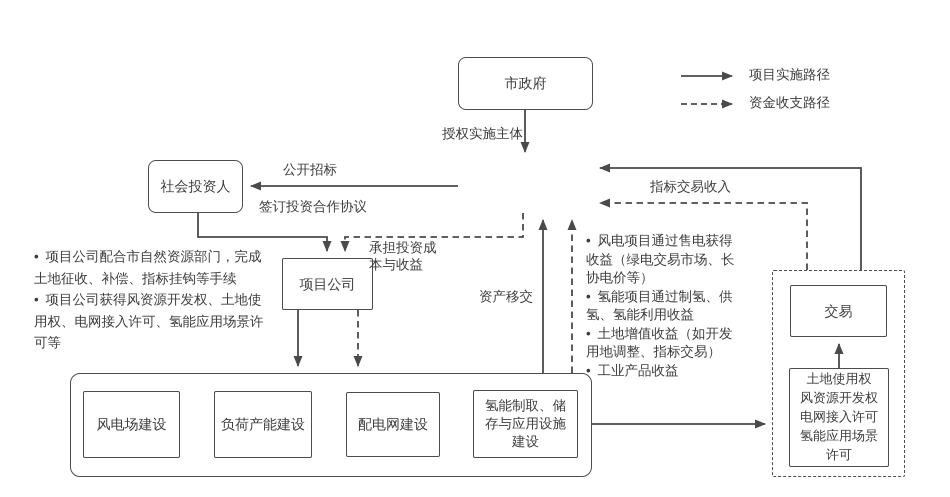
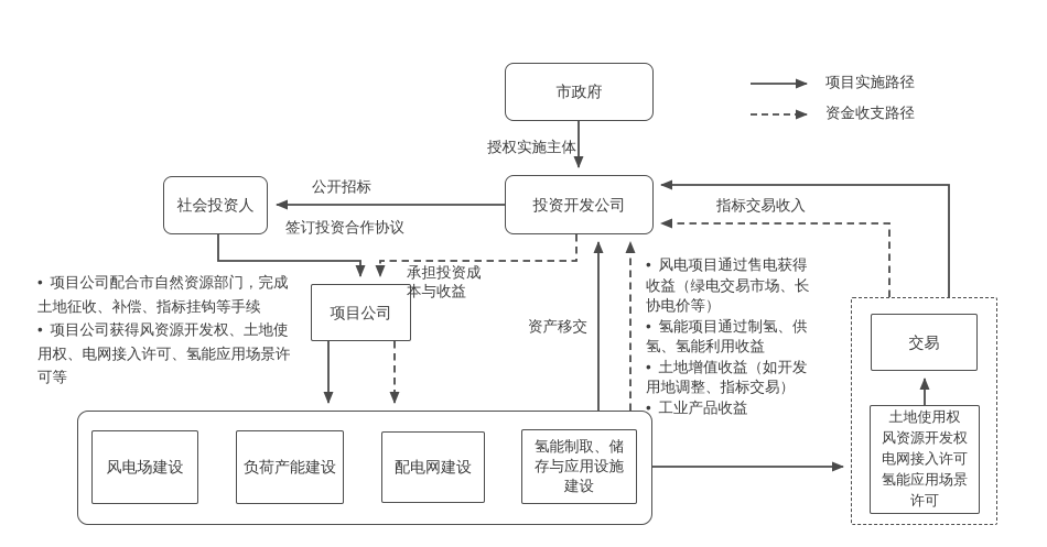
  项目实施路径
  资金收支路径
  市政府
+ 投资开发公司
  社会投资人
  项目公司
  风电场建设
  负荷产能建设
  配电网建设
  氢能制取、储存与应用设施建设
  交易
  土地使用权
  风资源开发权
  电网接入许可
  氢能应用场景
  许可
  授权实施主体
  公开招标
  签订投资合作协议
  承担投资成
  本与收益
  资产移交
  指标交易收入
  项目公司配合市自然资源部门，完成土地征收、补偿、指标挂钩等手续
  项目公司获得风资源开发权、土地使用权、电网接入许可、氢能应用场景许可等
  风电项目通过售电获得收益（绿电交易市场、长协电价等）
  氢能项目通过制氢、供氢、氢能利用收益
  土地增值收益（如开发用地调整、指标交易）
  工业产品收益
